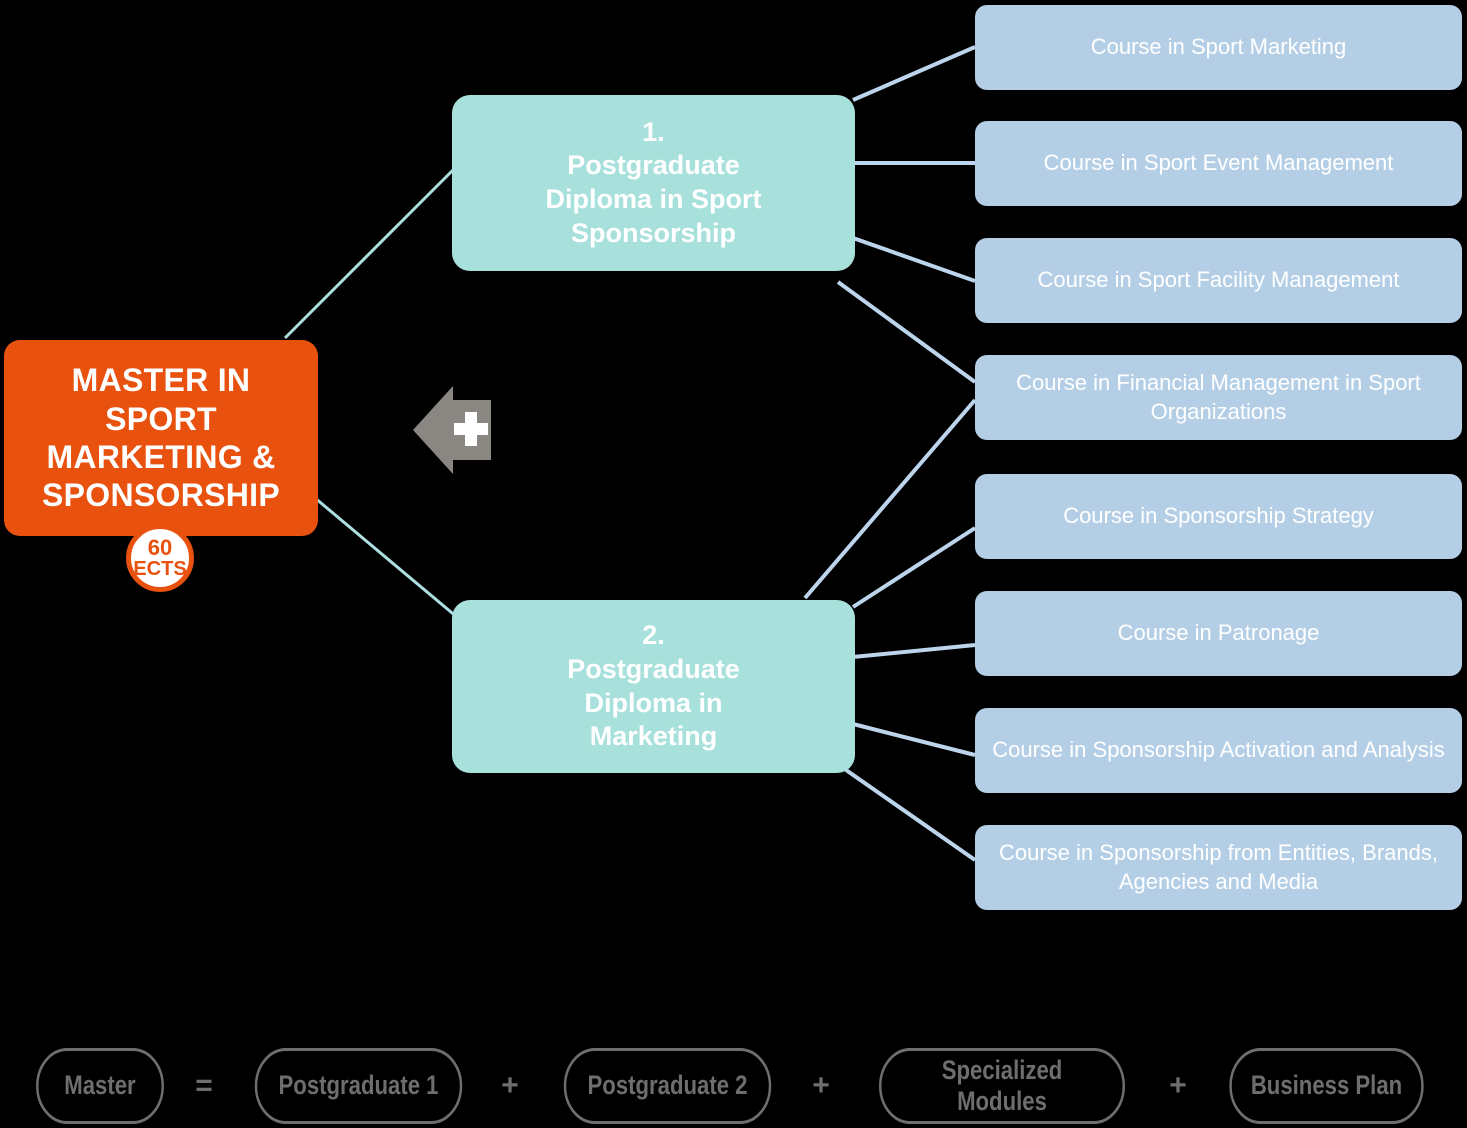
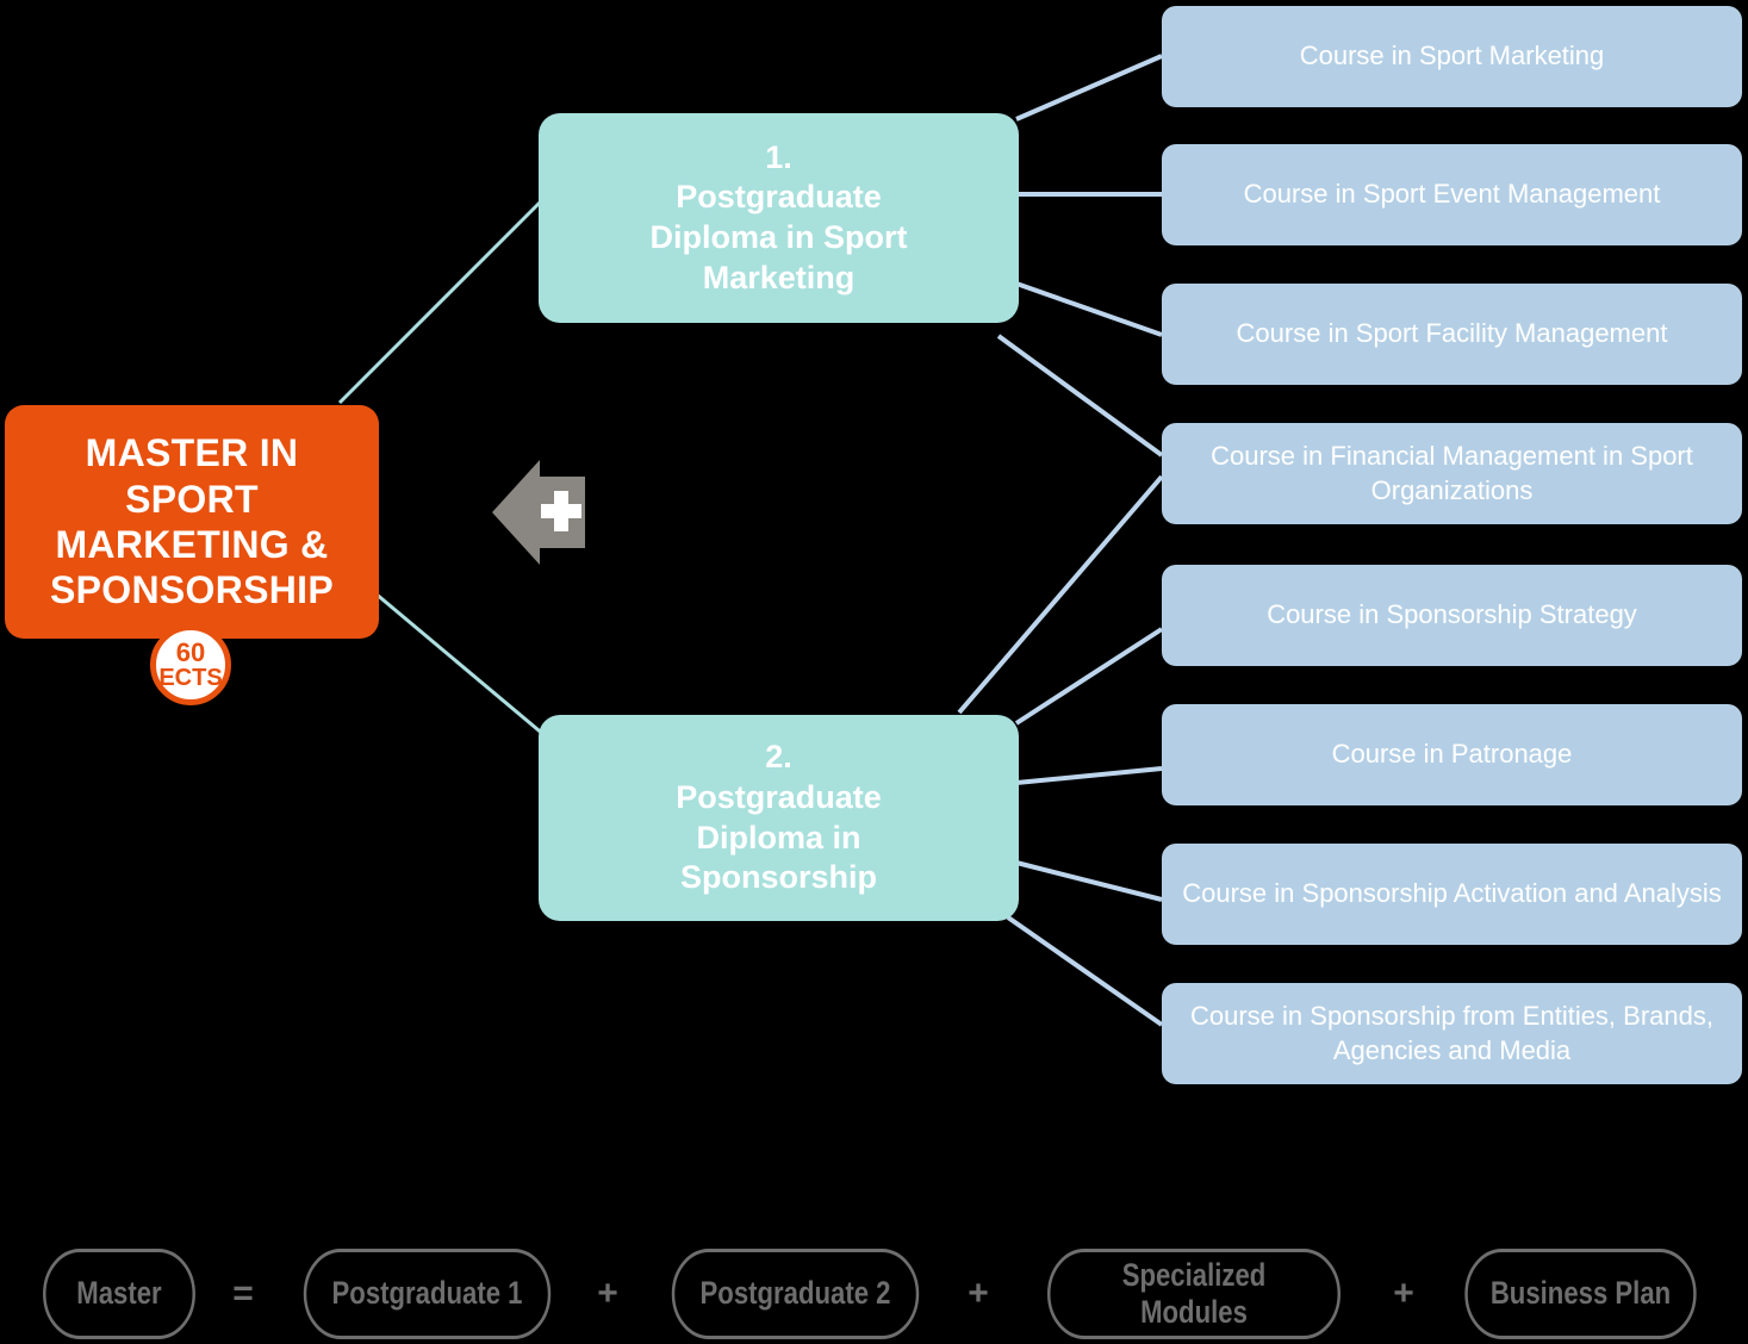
  MASTER IN
  SPORT
  MARKETING &
  SPONSORSHIP
  60
  ECTS
  1.
  Postgraduate
  Diploma in Sport
- Sponsorship
+ Marketing
  2.
  Postgraduate
  Diploma in
- Marketing
+ Sponsorship
  Course in Sport Marketing
  Course in Sport Event Management
  Course in Sport Facility Management
  Course in Financial Management in Sport Organizations
  Course in Sponsorship Strategy
  Course in Patronage
  Course in Sponsorship Activation and Analysis
  Course in Sponsorship from Entities, Brands, Agencies and Media
  Master
  =
  Postgraduate 1
  +
  Postgraduate 2
  +
  Specialized
  Modules
  +
  Business Plan
